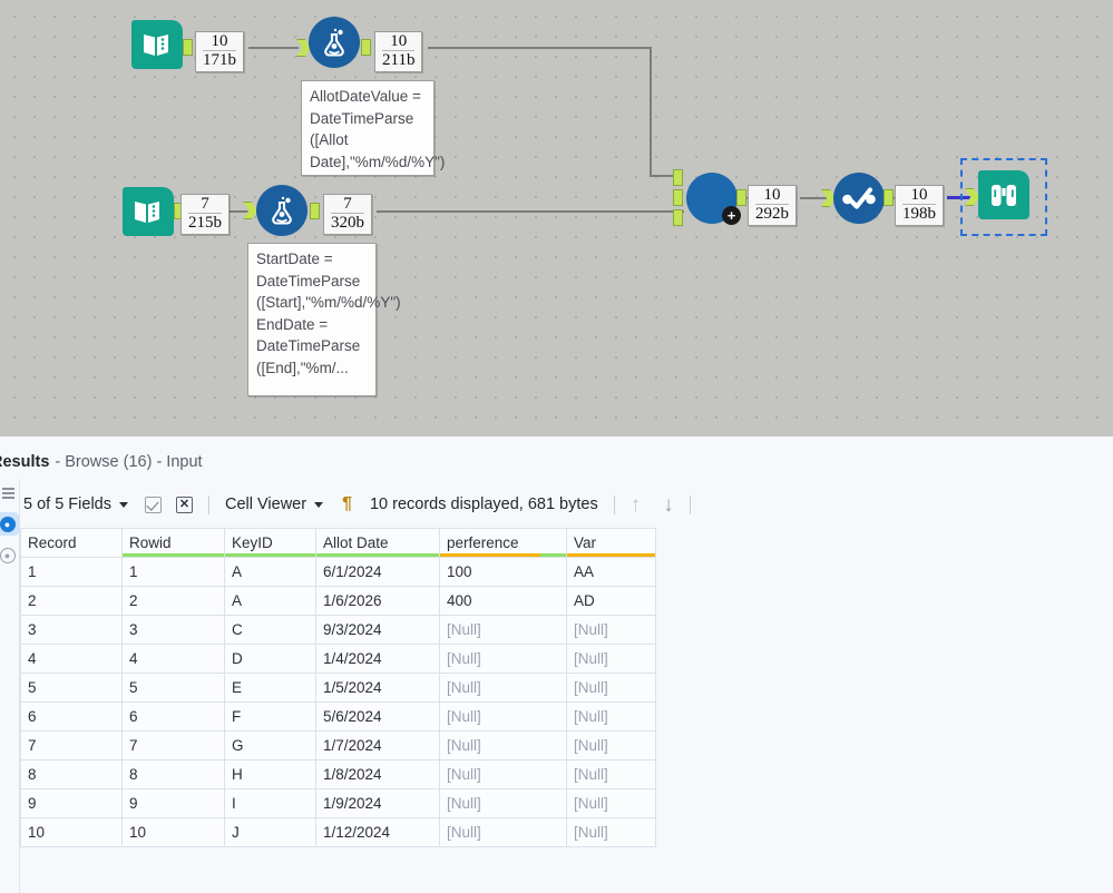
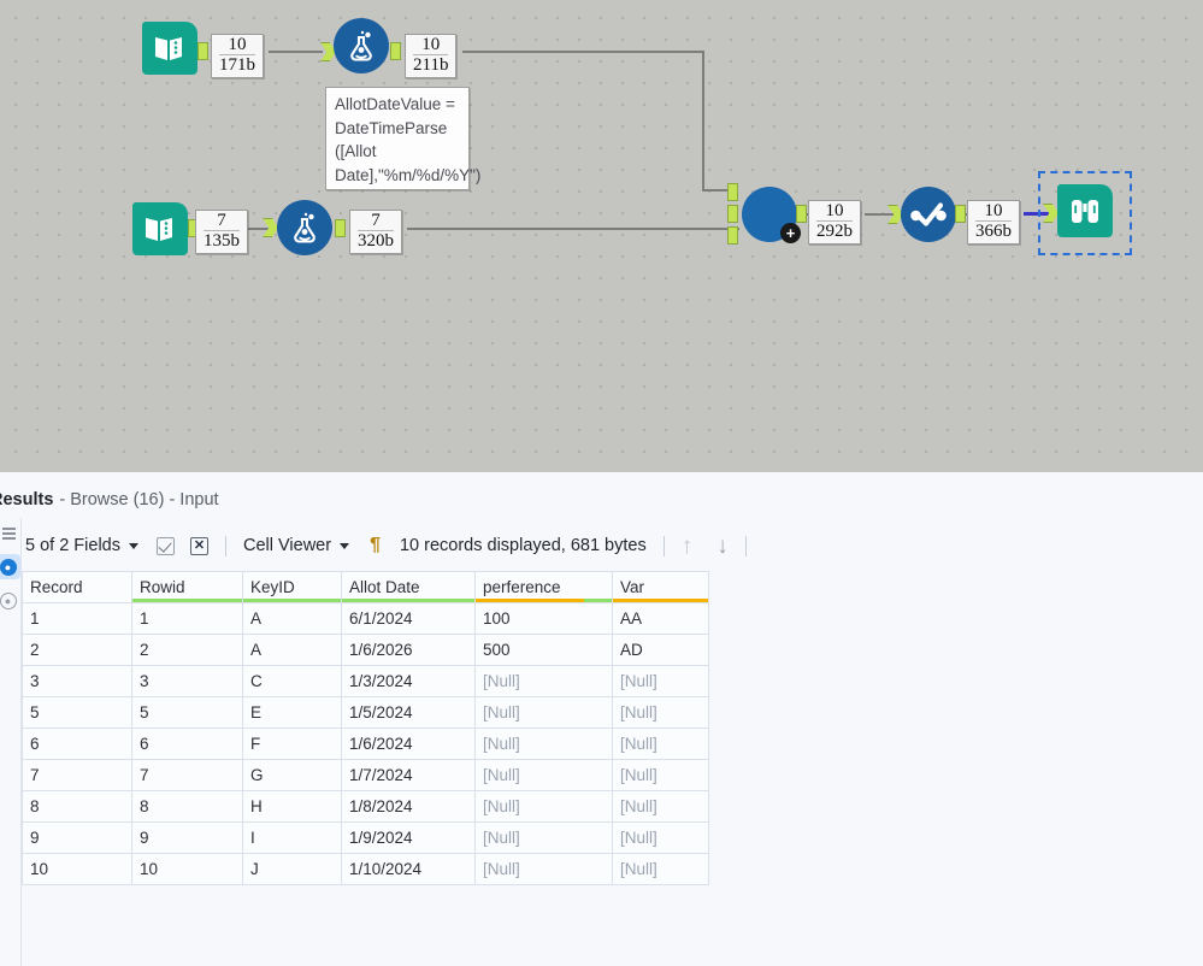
  10
  171b
  10
  211b
  AllotDateValue = DateTimeParse ([Allot Date],"%m/%d/%Y")
  7
- 215b
+ 135b
  7
  320b
- StartDate = DateTimeParse ([Start],"%m/%d/%Y")
- EndDate = DateTimeParse ([End],"%m/...
  +
  10
  292b
  10
- 198b
+ 366b
  esults
  - Browse (16) - Input
  ●
  ●
- 5 of 5 Fields
+ 5 of 2 Fields
  ✕
  Cell Viewer
  ¶
  10 records displayed, 681 bytes
  ↑
  ↓
  Record	Rowid	KeyID	Allot Date	perference	Var
  1	1	A	6/1/2024	100	AA
- 2	2	A	1/6/2026	400	AD
+ 2	2	A	1/6/2026	500	AD
- 3	3	C	9/3/2024	[Null]	[Null]
+ 3	3	C	1/3/2024	[Null]	[Null]
- 4	4	D	1/4/2024	[Null]	[Null]
  5	5	E	1/5/2024	[Null]	[Null]
- 6	6	F	5/6/2024	[Null]	[Null]
+ 6	6	F	1/6/2024	[Null]	[Null]
  7	7	G	1/7/2024	[Null]	[Null]
  8	8	H	1/8/2024	[Null]	[Null]
  9	9	I	1/9/2024	[Null]	[Null]
- 10	10	J	1/12/2024	[Null]	[Null]
+ 10	10	J	1/10/2024	[Null]	[Null]
